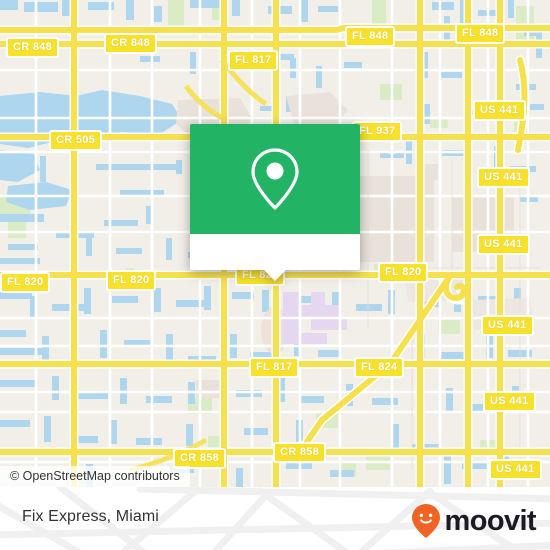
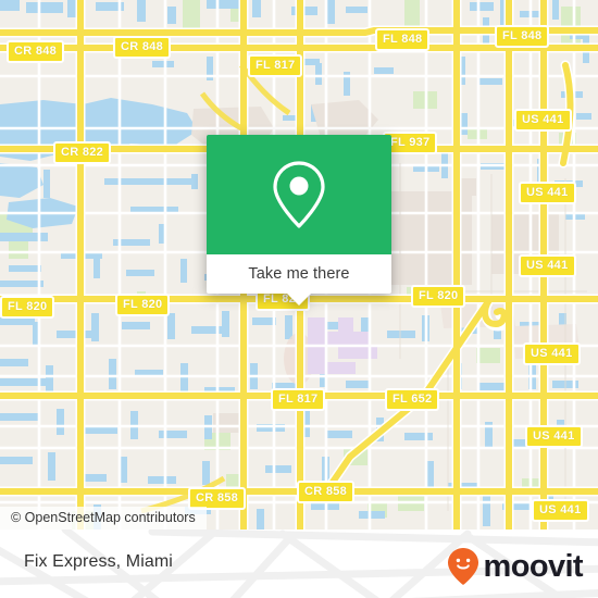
  CR 848
  CR 848
  FL 817
  FL 848
  FL 848
  US 441
- CR 505
+ CR 822
  FL 937
  US 441
  US 441
  FL 820
  FL 820
  FL 820
  FL 820
  US 441
  FL 817
- FL 824
+ FL 652
  US 441
  CR 858
  CR 858
  US 441
  © OpenStreetMap contributors
+ Take me there
  Fix Express, Miami
  moovit
